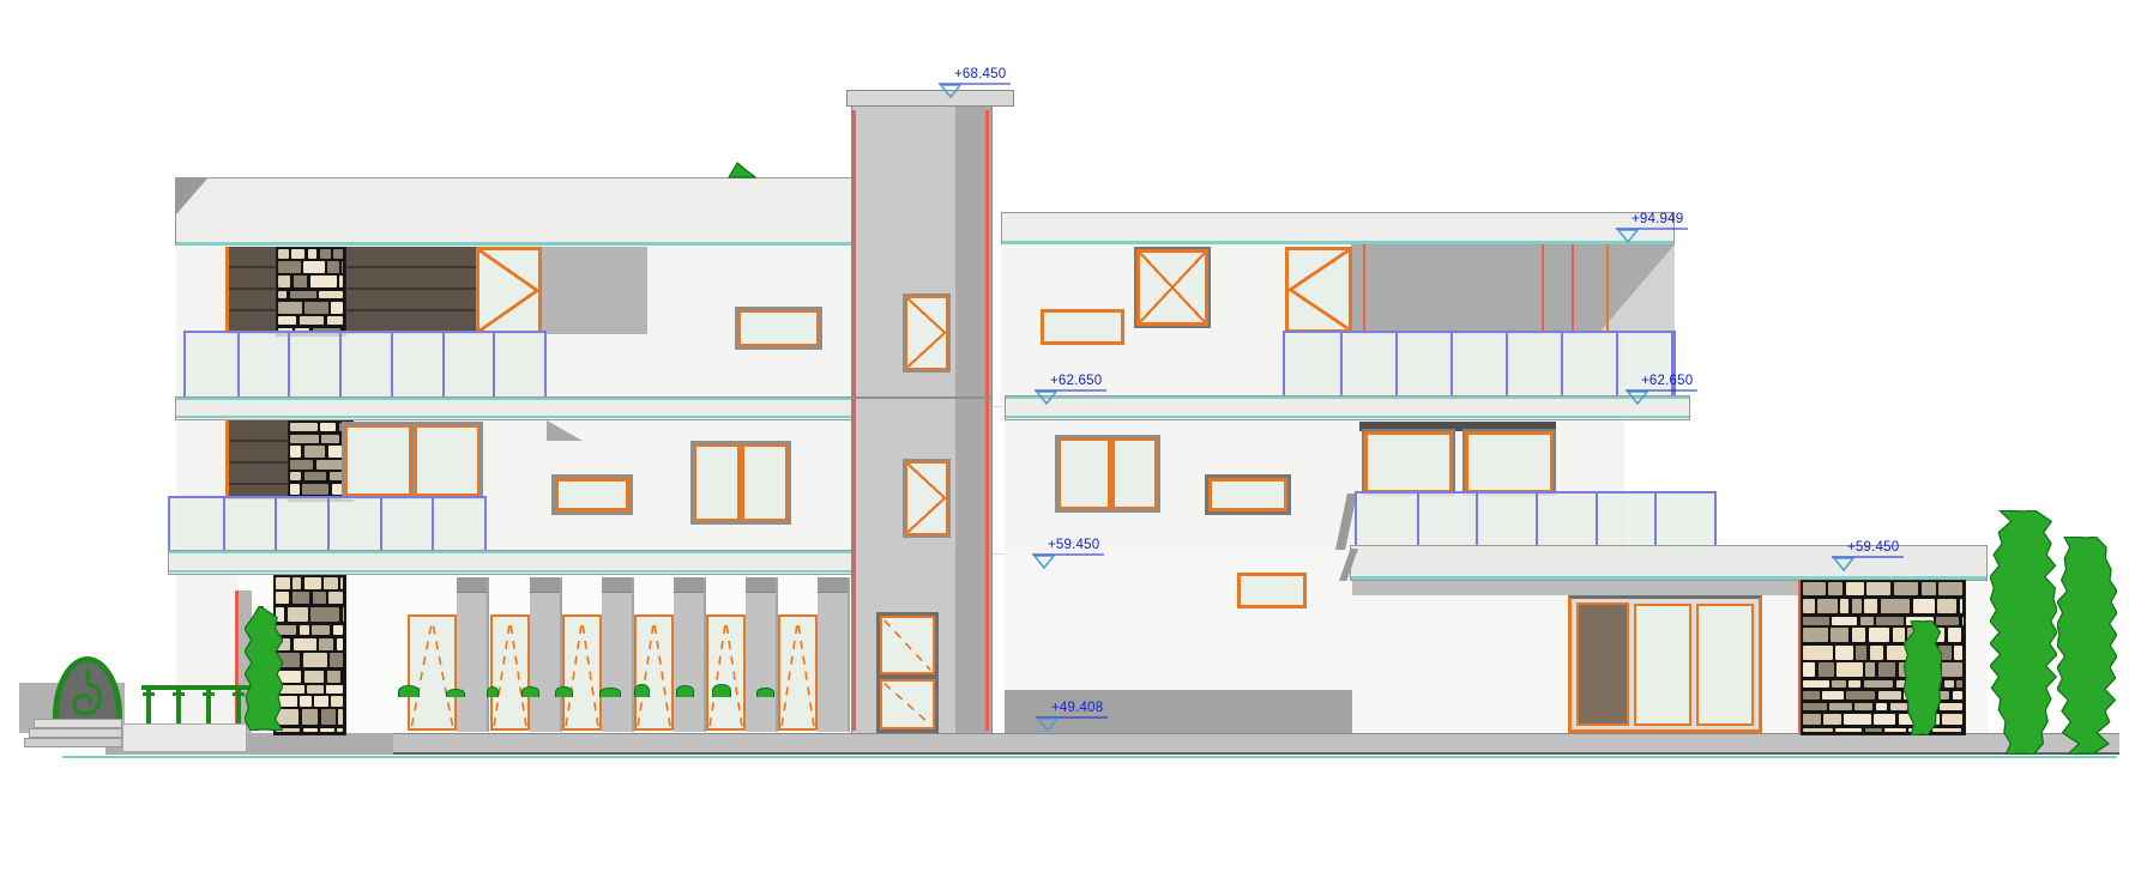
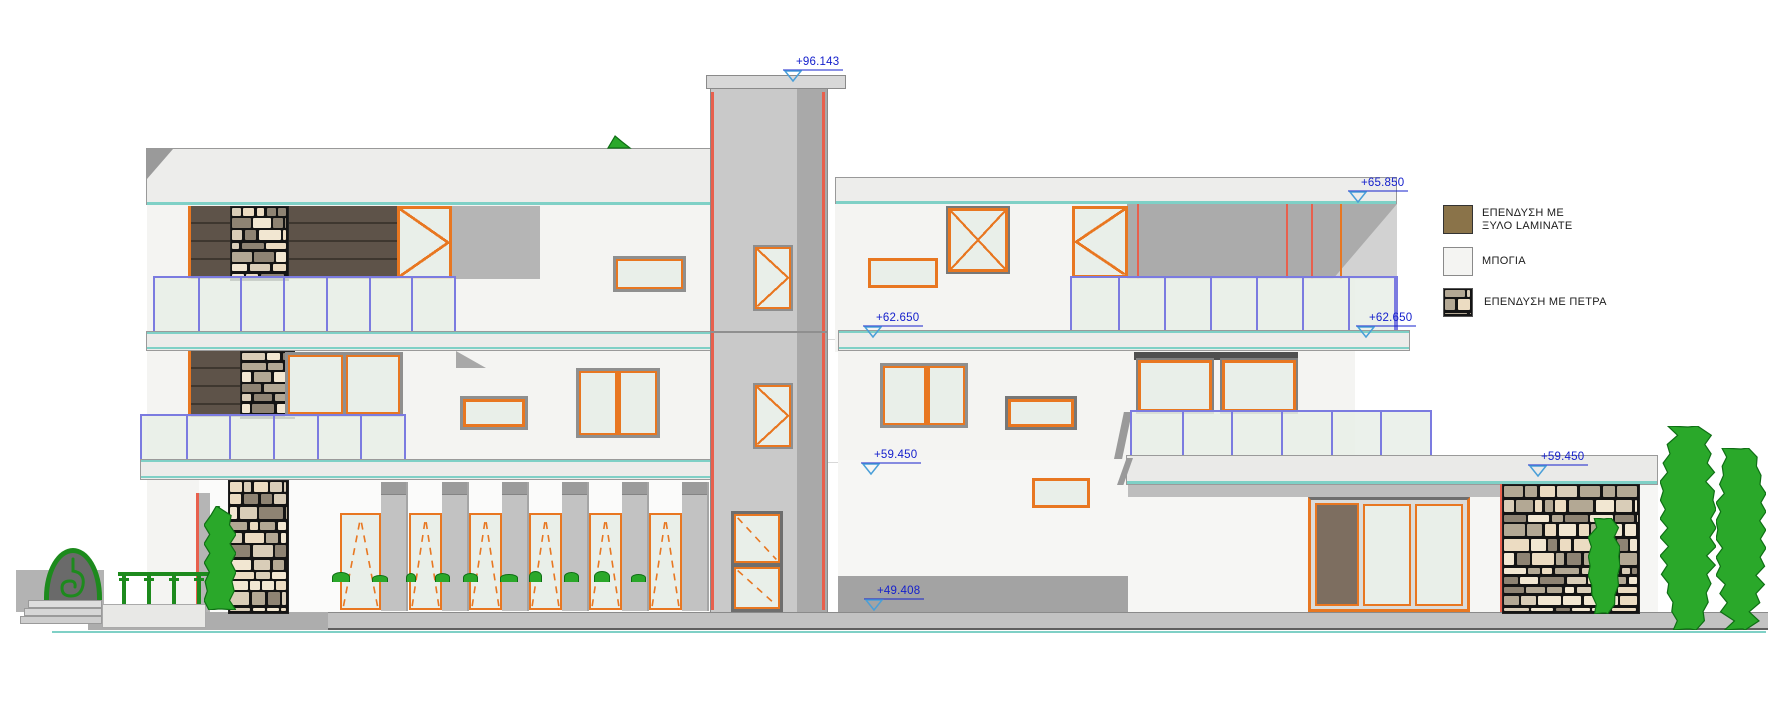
- +68.450
+ +96.143
- +94.949
+ +65.850
  +62.650
  +62.650
  +59.450
  +59.450
  +49.408
+ ΕΠΕΝΔΥΣΗ ΜΕ
+ ΞΥΛΟ LAMINATE
+ ΜΠΟΓΙΑ
+ ΕΠΕΝΔΥΣΗ ΜΕ ΠΕΤΡΑ
